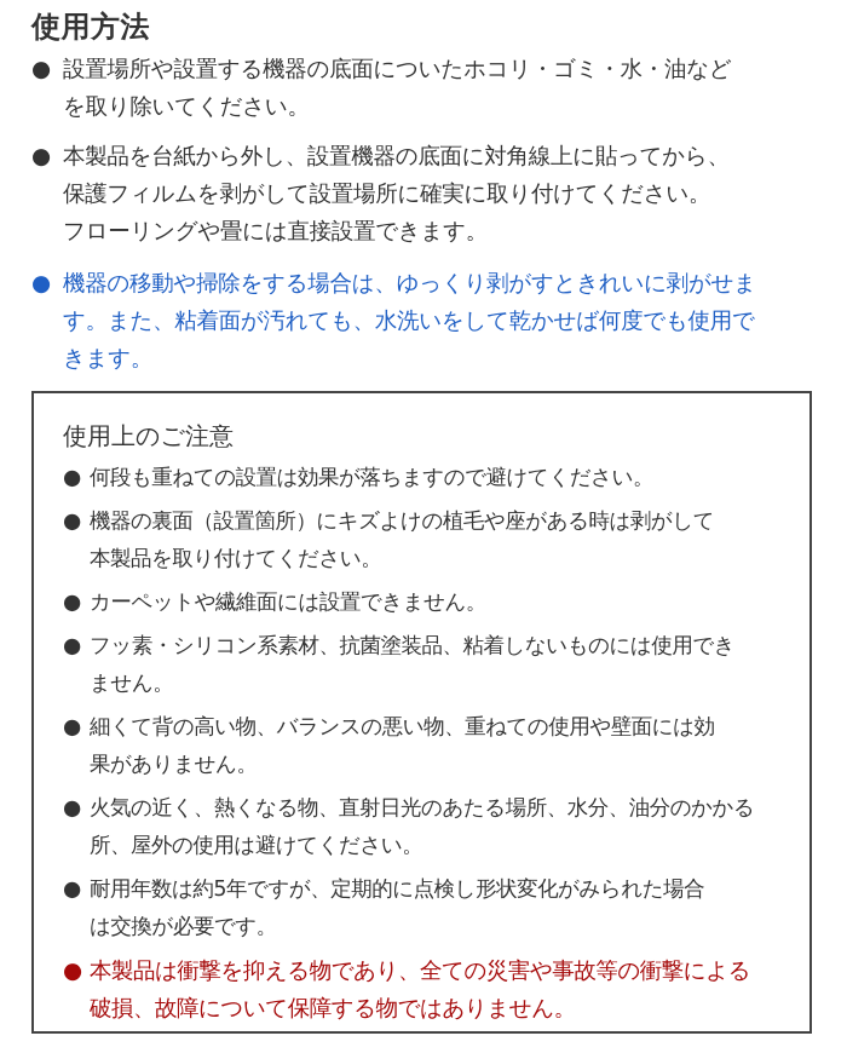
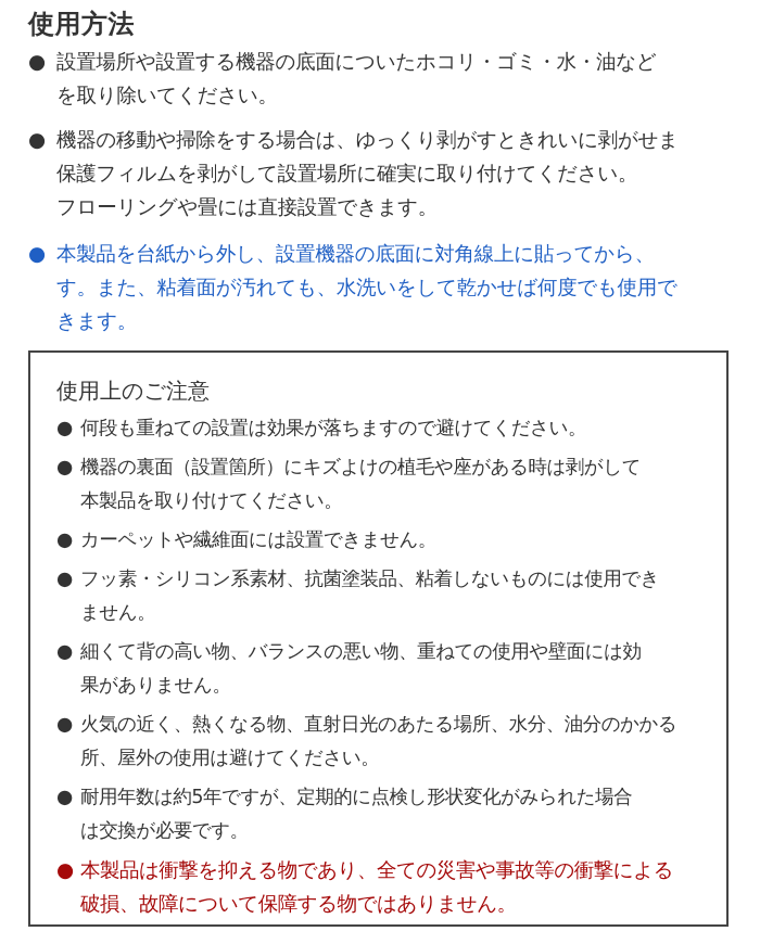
  使用方法
  ●
  設置場所や設置する機器の底面についたホコリ・ゴミ・水・油など
  を取り除いてください。
  ●
- 本製品を台紙から外し、設置機器の底面に対角線上に貼ってから、
+ 機器の移動や掃除をする場合は、ゆっくり剥がすときれいに剥がせま
  保護フィルムを剥がして設置場所に確実に取り付けてください。
  フローリングや畳には直接設置できます。
  ●
- 機器の移動や掃除をする場合は、ゆっくり剥がすときれいに剥がせま
+ 本製品を台紙から外し、設置機器の底面に対角線上に貼ってから、
  す。また、粘着面が汚れても、水洗いをして乾かせば何度でも使用で
  きます。
  使用上のご注意
  ●
  何段も重ねての設置は効果が落ちますので避けてください。
  ●
  機器の裏面（設置箇所）にキズよけの植毛や座がある時は剥がして
  本製品を取り付けてください。
  ●
  カーペットや繊維面には設置できません。
  ●
  フッ素・シリコン系素材、抗菌塗装品、粘着しないものには使用でき
  ません。
  ●
  細くて背の高い物、バランスの悪い物、重ねての使用や壁面には効
  果がありません。
  ●
  火気の近く、熱くなる物、直射日光のあたる場所、水分、油分のかかる
  所、屋外の使用は避けてください。
  ●
  耐用年数は約5年ですが、定期的に点検し形状変化がみられた場合
  は交換が必要です。
  ●
  本製品は衝撃を抑える物であり、全ての災害や事故等の衝撃による
  破損、故障について保障する物ではありません。
